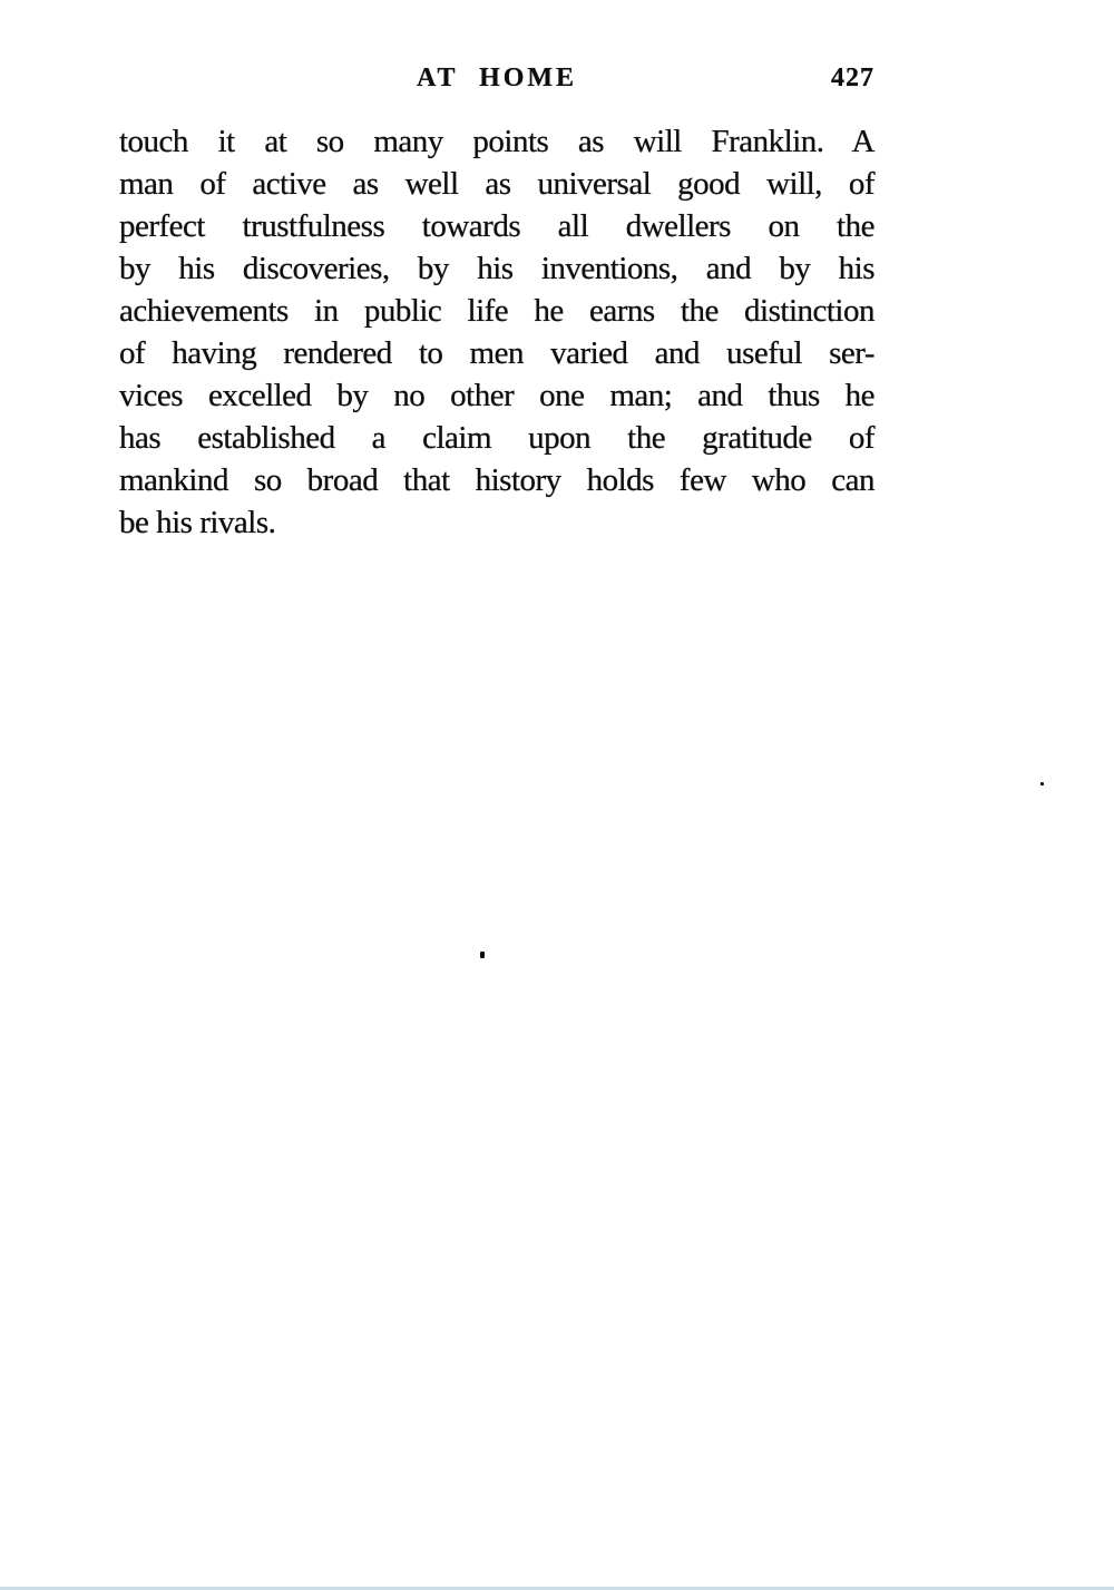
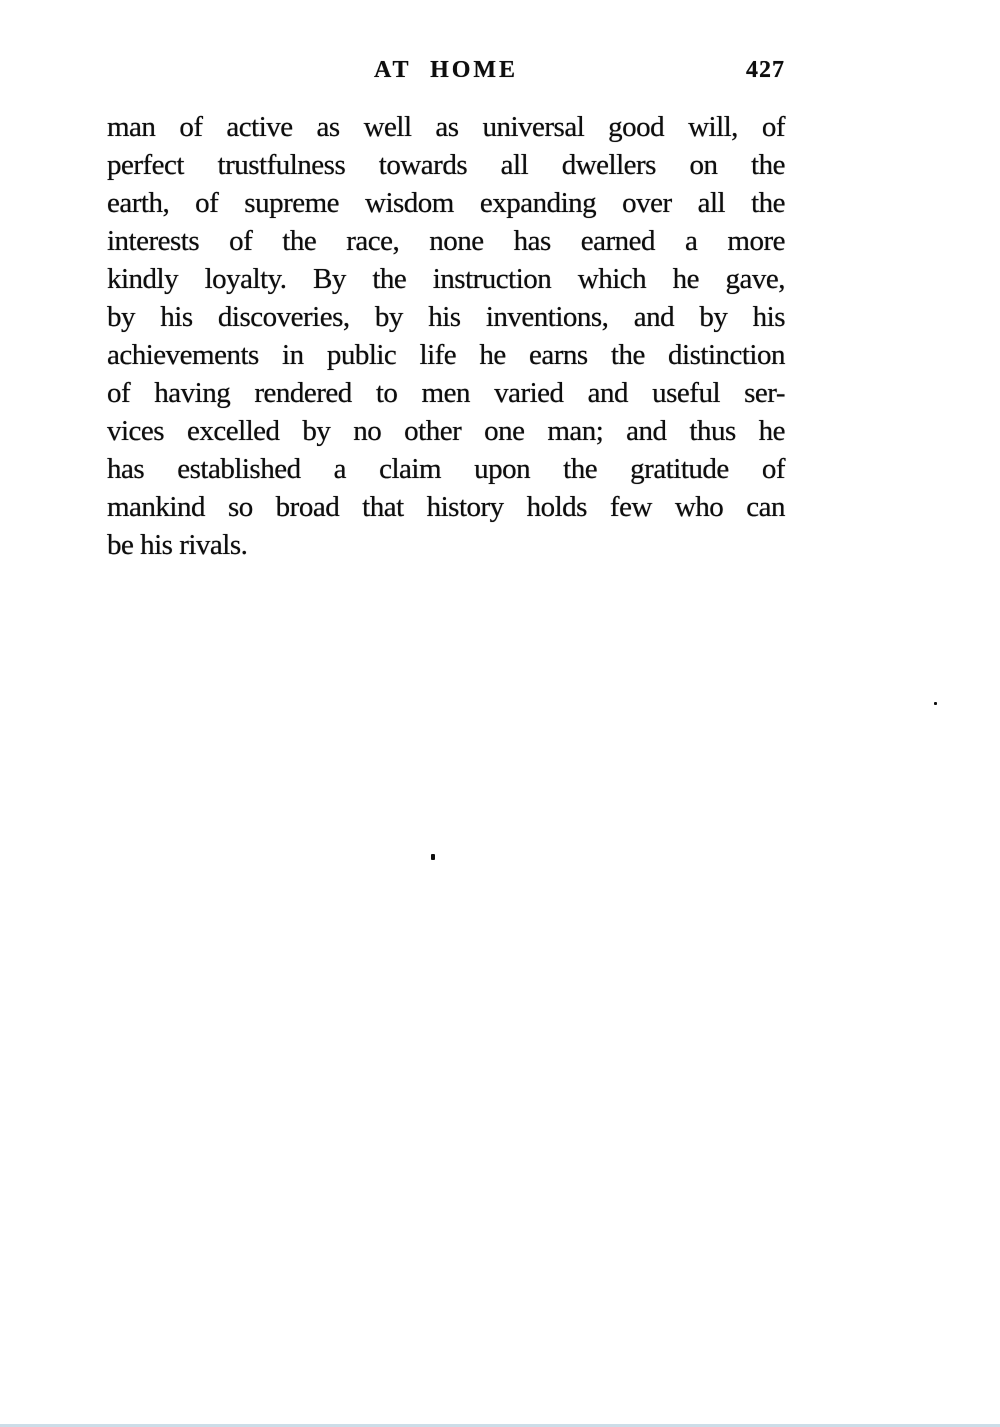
  AT HOME
  427
- touch it at so many points as will Franklin. A
  man of active as well as universal good will, of
  perfect trustfulness towards all dwellers on the
+ earth, of supreme wisdom expanding over all the
+ interests of the race, none has earned a more
+ kindly loyalty. By the instruction which he gave,
  by his discoveries, by his inventions, and by his
  achievements in public life he earns the distinction
  of having rendered to men varied and useful ser-
  vices excelled by no other one man; and thus he
  has established a claim upon the gratitude of
  mankind so broad that history holds few who can
  be his rivals.
